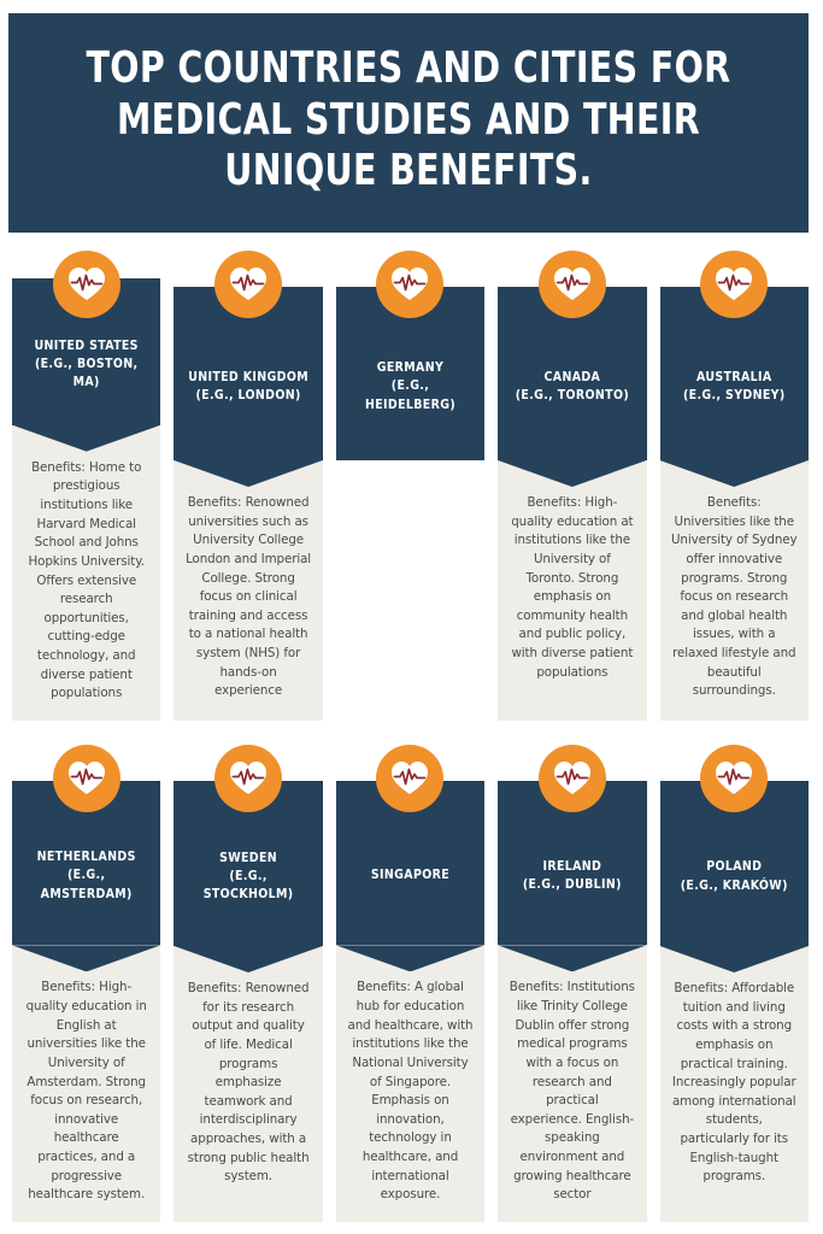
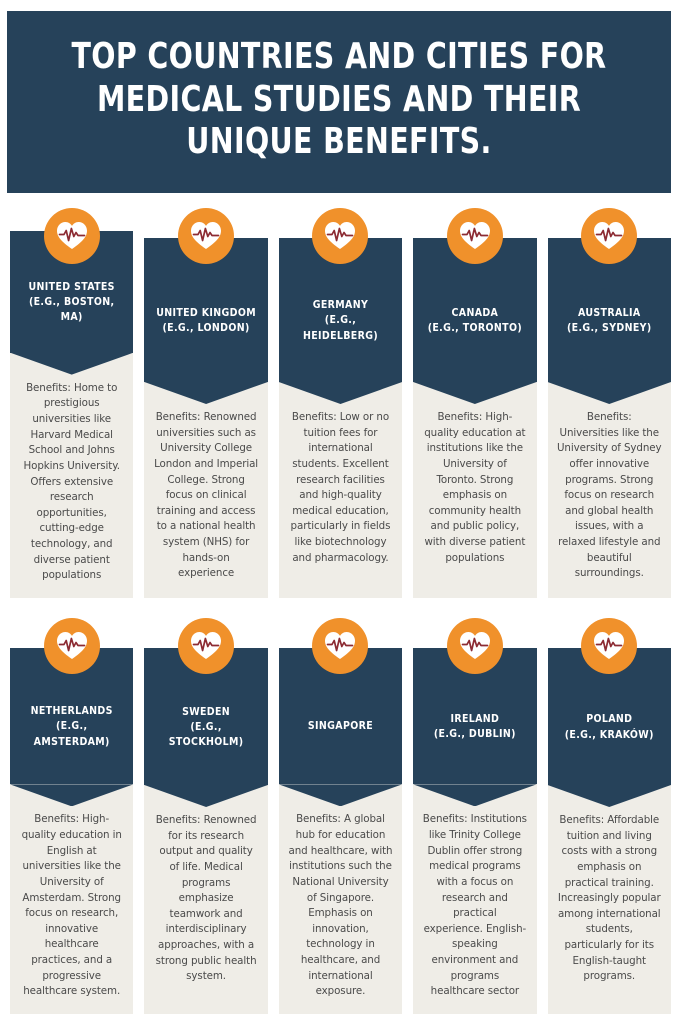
  TOP COUNTRIES AND CITIES FOR MEDICAL STUDIES AND THEIR UNIQUE BENEFITS.
  UNITED STATES
  (E.G., BOSTON, MA)
- Benefits: Home to prestigious institutions like Harvard Medical School and Johns Hopkins University. Offers extensive research opportunities, cutting-edge technology, and diverse patient populations
+ Benefits: Home to prestigious universities like Harvard Medical School and Johns Hopkins University. Offers extensive research opportunities, cutting-edge technology, and diverse patient populations
  UNITED KINGDOM
  (E.G., LONDON)
  Benefits: Renowned universities such as University College London and Imperial College. Strong focus on clinical training and access to a national health system (NHS) for hands-on experience
  GERMANY
  (E.G., HEIDELBERG)
+ Benefits: Low or no tuition fees for international students. Excellent research facilities and high-quality medical education, particularly in fields like biotechnology and pharmacology.
  CANADA
  (E.G., TORONTO)
  Benefits: High-quality education at institutions like the University of Toronto. Strong emphasis on community health and public policy, with diverse patient populations
  AUSTRALIA
  (E.G., SYDNEY)
  Benefits: Universities like the University of Sydney offer innovative programs. Strong focus on research and global health issues, with a relaxed lifestyle and beautiful surroundings.
  NETHERLANDS
  (E.G., AMSTERDAM)
  Benefits: High-quality education in English at universities like the University of Amsterdam. Strong focus on research, innovative healthcare practices, and a progressive healthcare system.
  SWEDEN
  (E.G., STOCKHOLM)
  Benefits: Renowned for its research output and quality of life. Medical programs emphasize teamwork and interdisciplinary approaches, with a strong public health system.
  SINGAPORE
- Benefits: A global hub for education and healthcare, with institutions like the National University of Singapore. Emphasis on innovation, technology in healthcare, and international exposure.
+ Benefits: A global hub for education and healthcare, with institutions such the National University of Singapore. Emphasis on innovation, technology in healthcare, and international exposure.
  IRELAND
  (E.G., DUBLIN)
- Benefits: Institutions like Trinity College Dublin offer strong medical programs with a focus on research and practical experience. English-speaking environment and growing healthcare sector
+ Benefits: Institutions like Trinity College Dublin offer strong medical programs with a focus on research and practical experience. English-speaking environment and programs healthcare sector
  POLAND
  (E.G., KRAKÓW)
  Benefits: Affordable tuition and living costs with a strong emphasis on practical training. Increasingly popular among international students, particularly for its English-taught programs.
